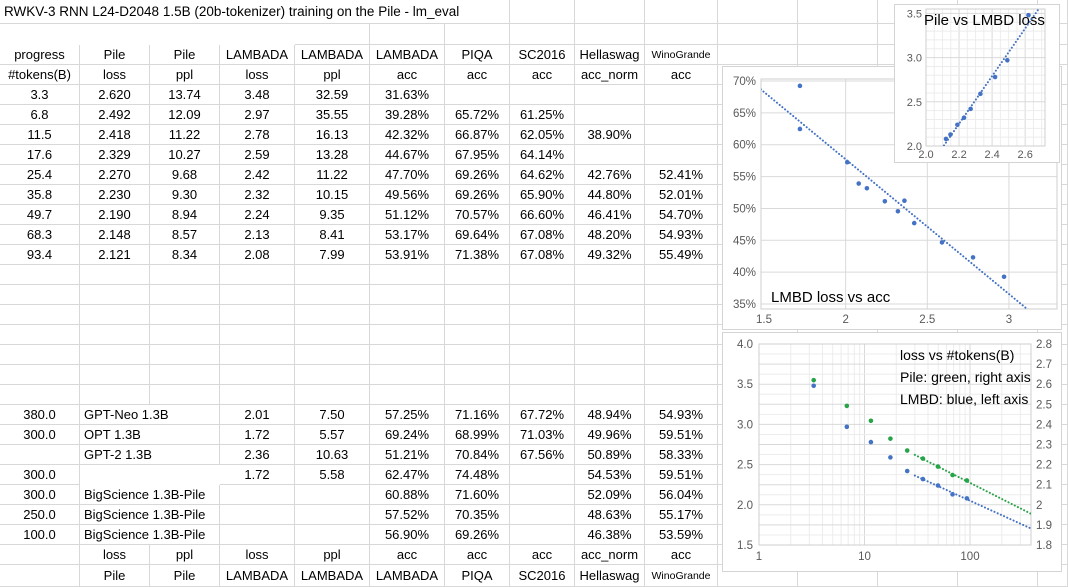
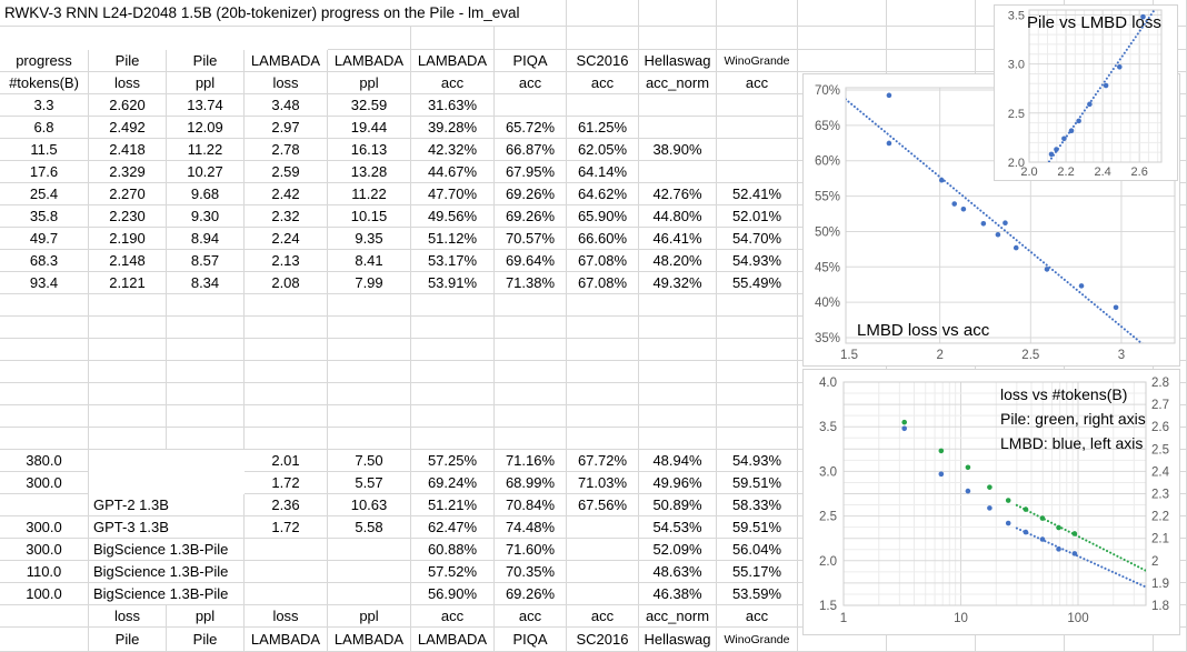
- RWKV-3 RNN L24-D2048 1.5B (20b-tokenizer) training on the Pile - lm_eval
+ RWKV-3 RNN L24-D2048 1.5B (20b-tokenizer) progress on the Pile - lm_eval
  progress
  Pile
  Pile
  LAMBADA
  LAMBADA
  LAMBADA
  PIQA
  SC2016
  Hellaswag
  WinoGrande
  #tokens(B)
  loss
  ppl
  loss
  ppl
  acc
  acc
  acc
  acc_norm
  acc
  3.3
  2.620
  13.74
  3.48
  32.59
  31.63%
  6.8
  2.492
  12.09
  2.97
- 35.55
+ 19.44
  39.28%
  65.72%
  61.25%
  11.5
  2.418
  11.22
  2.78
  16.13
  42.32%
  66.87%
  62.05%
  38.90%
  17.6
  2.329
  10.27
  2.59
  13.28
  44.67%
  67.95%
  64.14%
  25.4
  2.270
  9.68
  2.42
  11.22
  47.70%
  69.26%
  64.62%
  42.76%
  52.41%
  35.8
  2.230
  9.30
  2.32
  10.15
  49.56%
  69.26%
  65.90%
  44.80%
  52.01%
  49.7
  2.190
  8.94
  2.24
  9.35
  51.12%
  70.57%
  66.60%
  46.41%
  54.70%
  68.3
  2.148
  8.57
  2.13
  8.41
  53.17%
  69.64%
  67.08%
  48.20%
  54.93%
  93.4
  2.121
  8.34
  2.08
  7.99
  53.91%
  71.38%
  67.08%
  49.32%
  55.49%
  380.0
- GPT-Neo 1.3B
  2.01
  7.50
  57.25%
  71.16%
  67.72%
  48.94%
  54.93%
  300.0
- OPT 1.3B
  1.72
  5.57
  69.24%
  68.99%
  71.03%
  49.96%
  59.51%
  GPT-2 1.3B
  2.36
  10.63
  51.21%
  70.84%
  67.56%
  50.89%
  58.33%
  300.0
+ GPT-3 1.3B
  1.72
  5.58
  62.47%
  74.48%
  54.53%
  59.51%
  300.0
  BigScience 1.3B-Pile
  60.88%
  71.60%
  52.09%
  56.04%
- 250.0
+ 110.0
  BigScience 1.3B-Pile
  57.52%
  70.35%
  48.63%
  55.17%
  100.0
  BigScience 1.3B-Pile
  56.90%
  69.26%
  46.38%
  53.59%
  loss
  ppl
  loss
  ppl
  acc
  acc
  acc
  acc_norm
  acc
  Pile
  Pile
  LAMBADA
  LAMBADA
  LAMBADA
  PIQA
  SC2016
  Hellaswag
  WinoGrande
  2.0
  2.5
  3.0
  3.5
  2.0
  2.2
  2.4
  2.6
  Pile vs LMBD loss
  35%
  40%
  45%
  50%
  55%
  60%
  65%
  70%
  1.5
  2
  2.5
  3
  LMBD loss vs acc
  1.5
  2.0
  2.5
  3.0
  3.5
  4.0
  1.8
  1.9
  2
  2.1
  2.2
  2.3
  2.4
  2.5
  2.6
  2.7
  2.8
  1
  10
  100
  loss vs #tokens(B)
  Pile: green, right axis
  LMBD: blue, left axis
